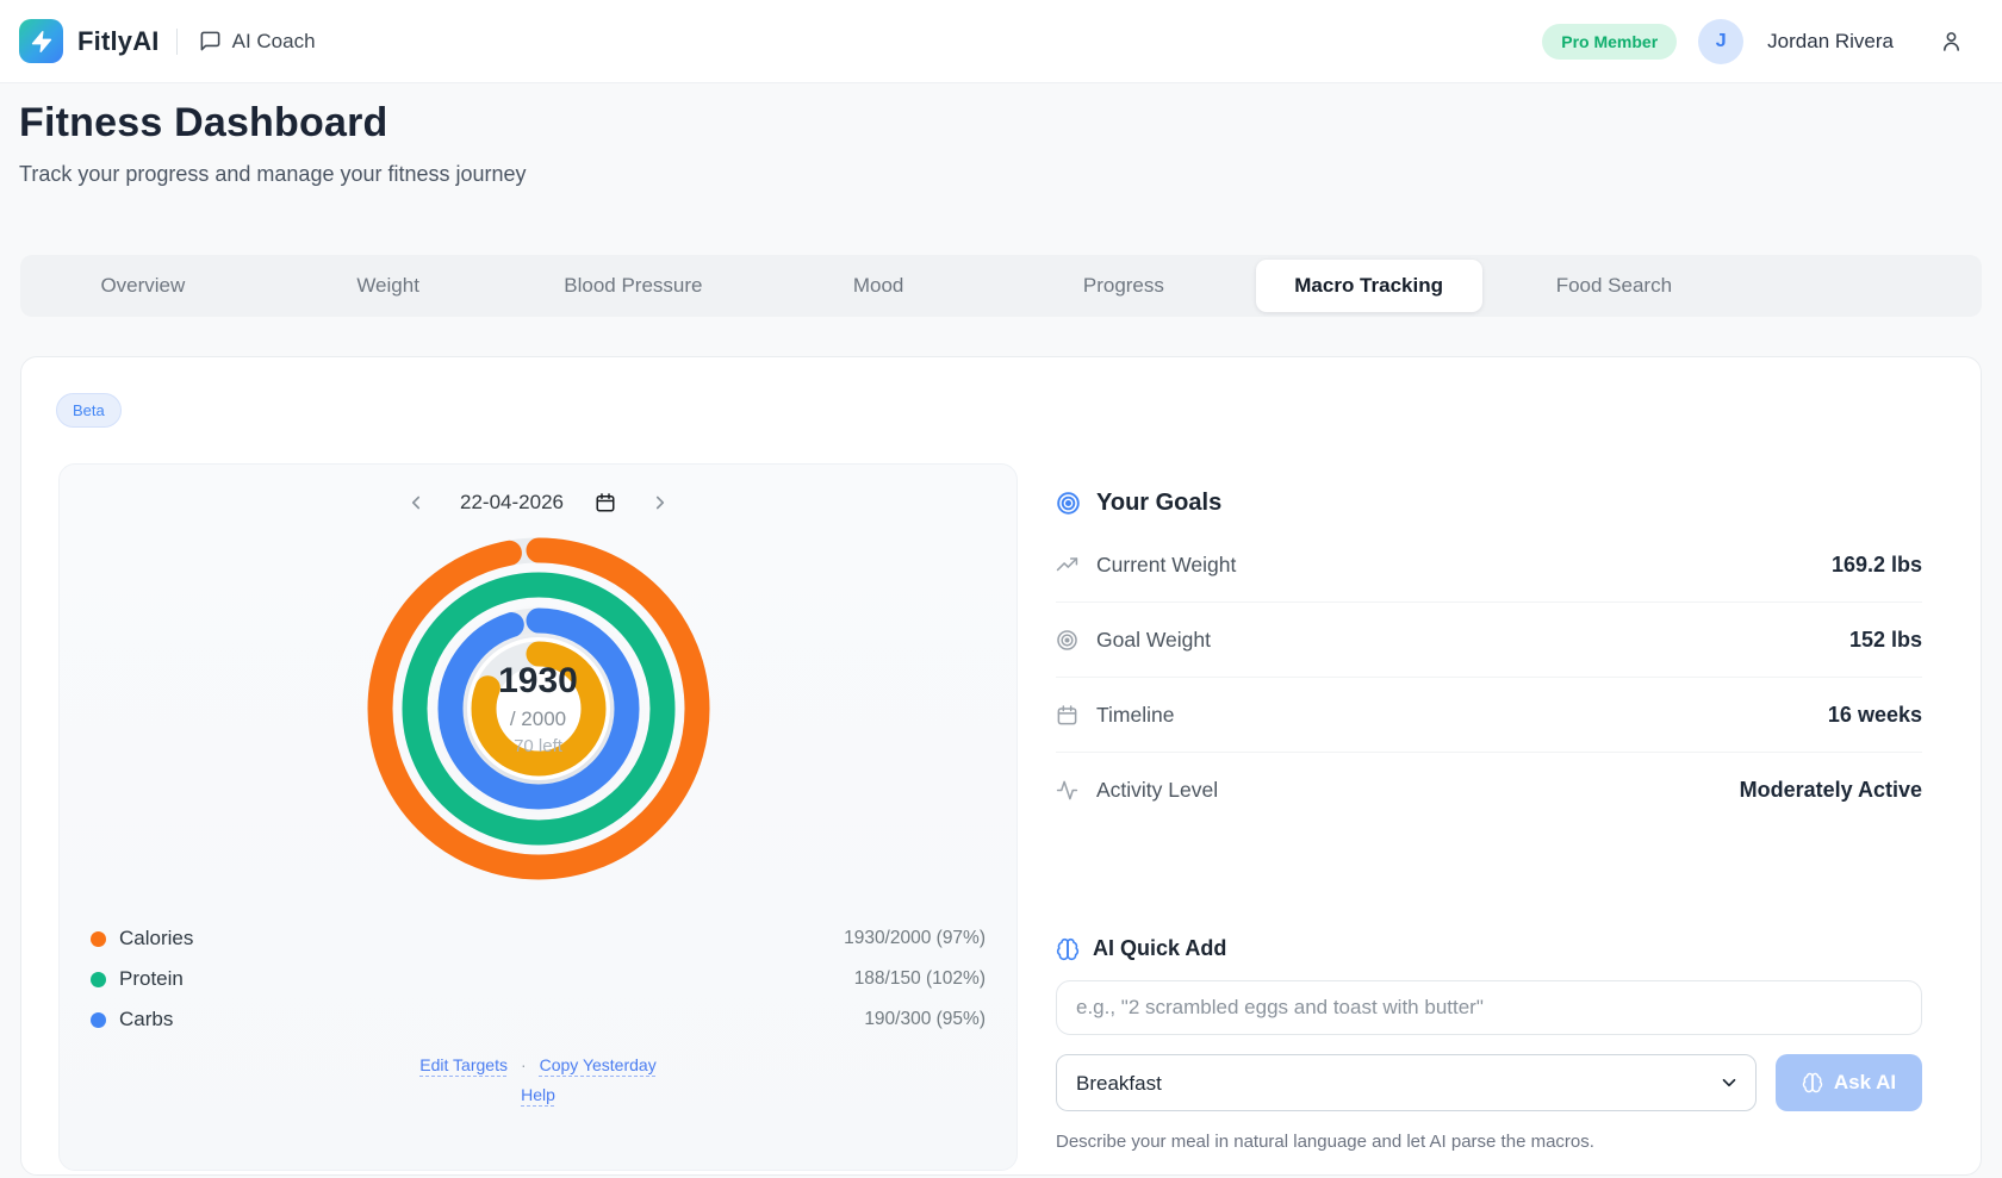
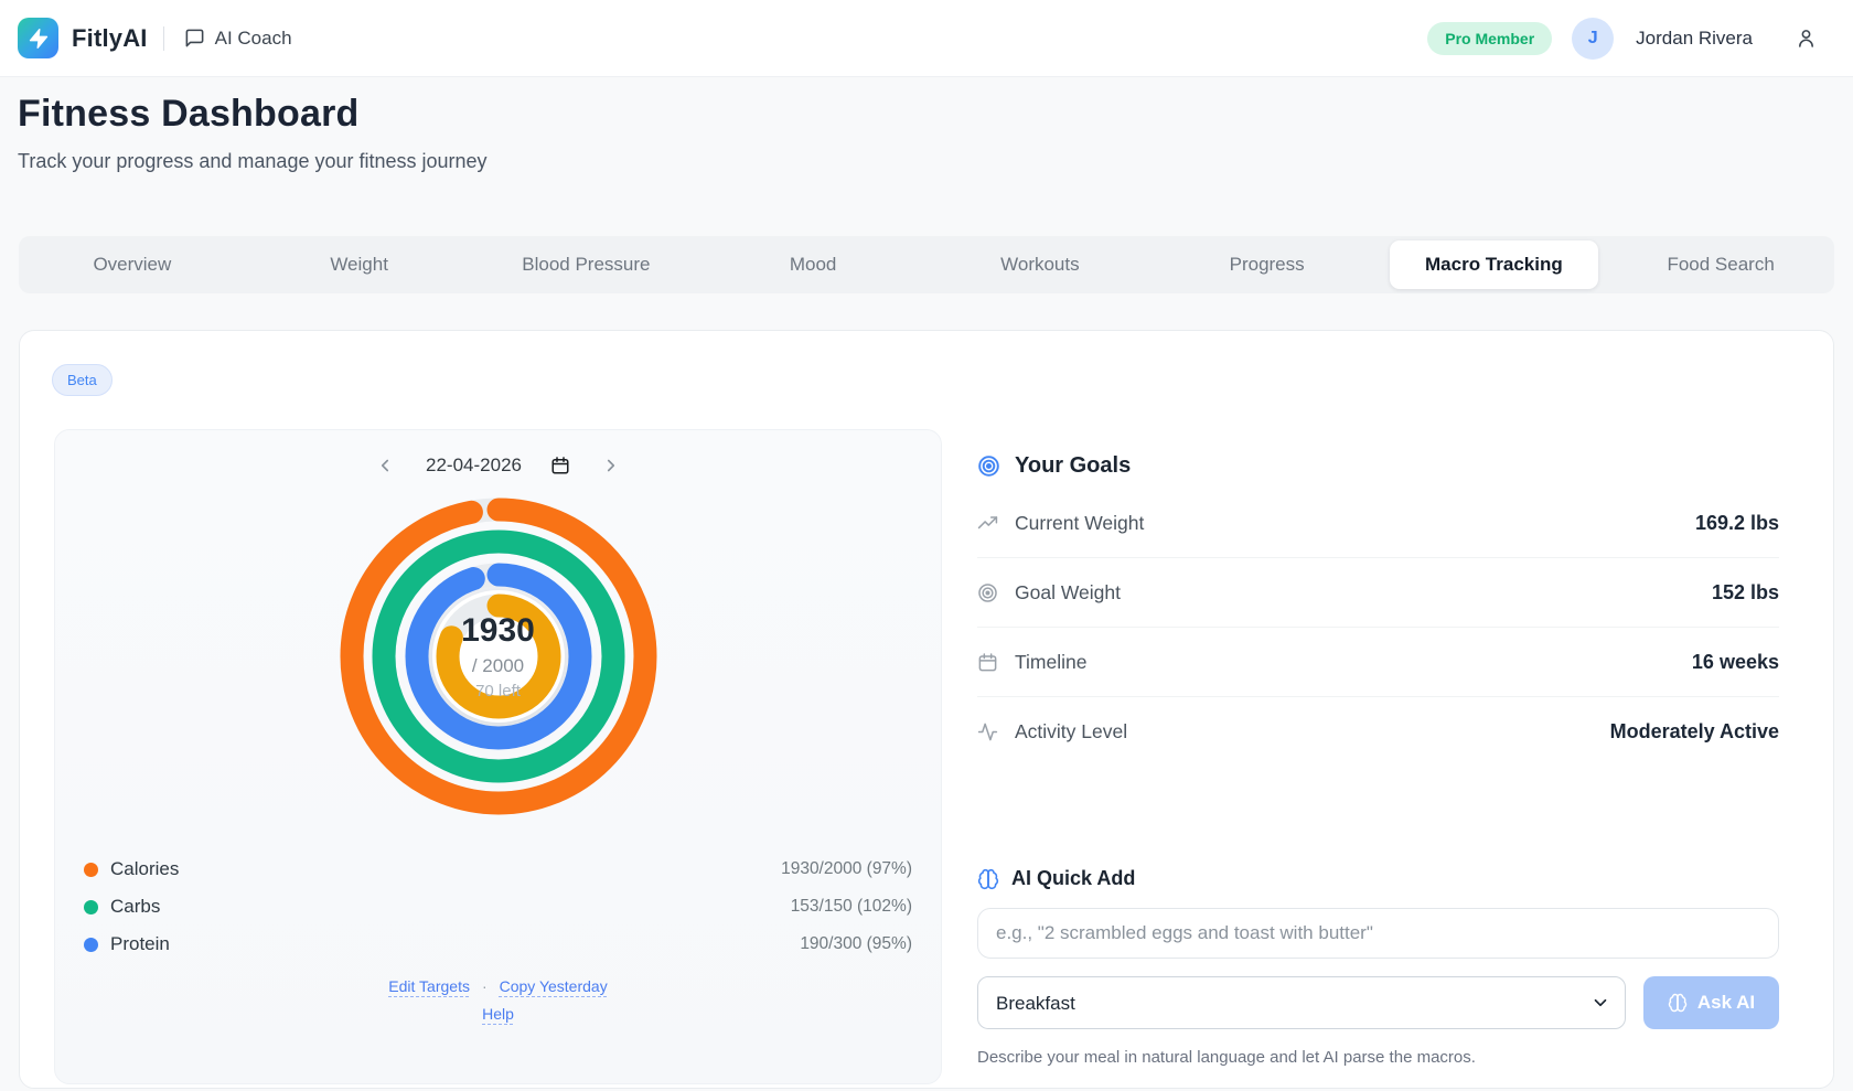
  FitlyAI
  AI Coach
  Pro Member
  J
  Jordan Rivera
  Fitness Dashboard
  Track your progress and manage your fitness journey
  Overview
  Weight
  Blood Pressure
  Mood
+ Workouts
  Progress
  Macro Tracking
  Food Search
  Beta
  22-04-2026
  1930
  / 2000
  70 left
  Calories
  1930/2000 (97%)
- Protein
+ Carbs
- 188/150 (102%)
+ 153/150 (102%)
- Carbs
+ Protein
  190/300 (95%)
  Edit Targets
  ·
  Copy Yesterday
  Help
  Your Goals
  Current Weight
  169.2 lbs
  Goal Weight
  152 lbs
  Timeline
  16 weeks
  Activity Level
  Moderately Active
  AI Quick Add
  e.g., "2 scrambled eggs and toast with butter"
  Breakfast
  Ask AI
  Describe your meal in natural language and let AI parse the macros.
